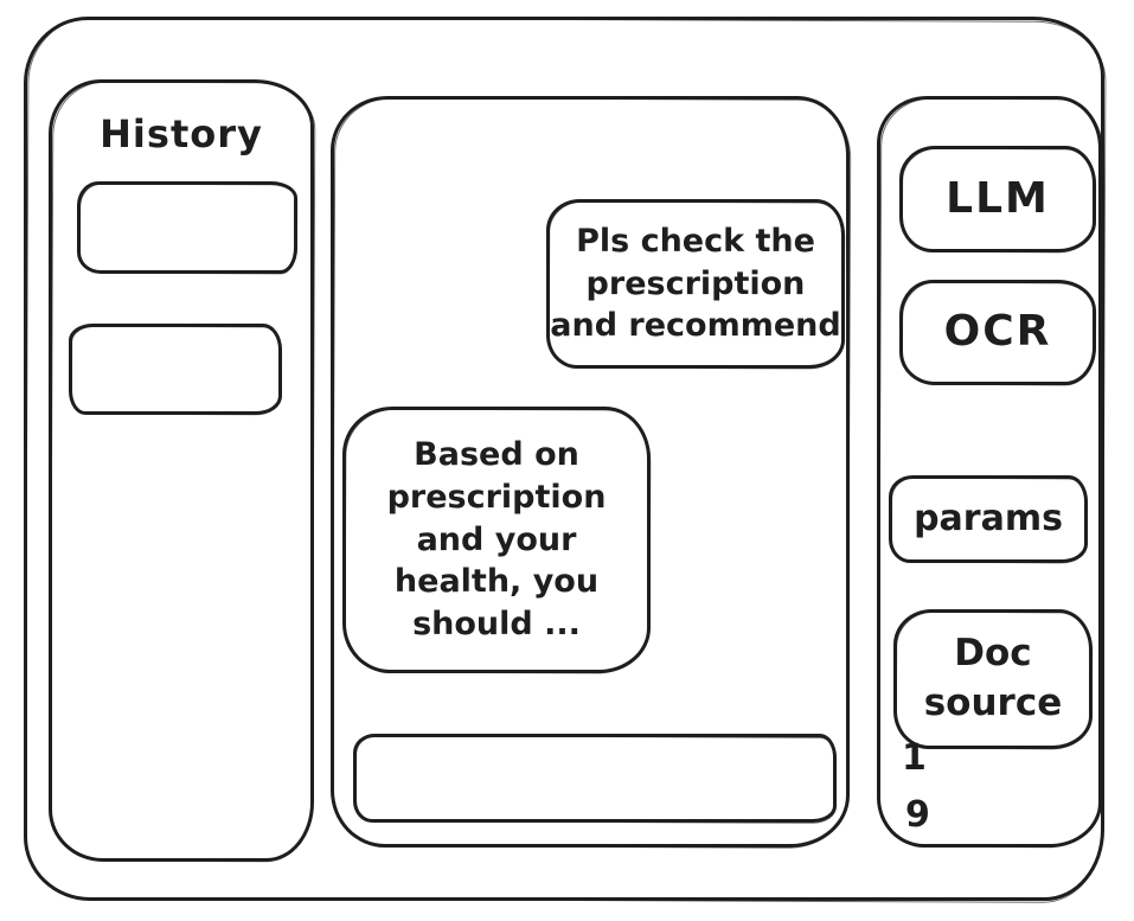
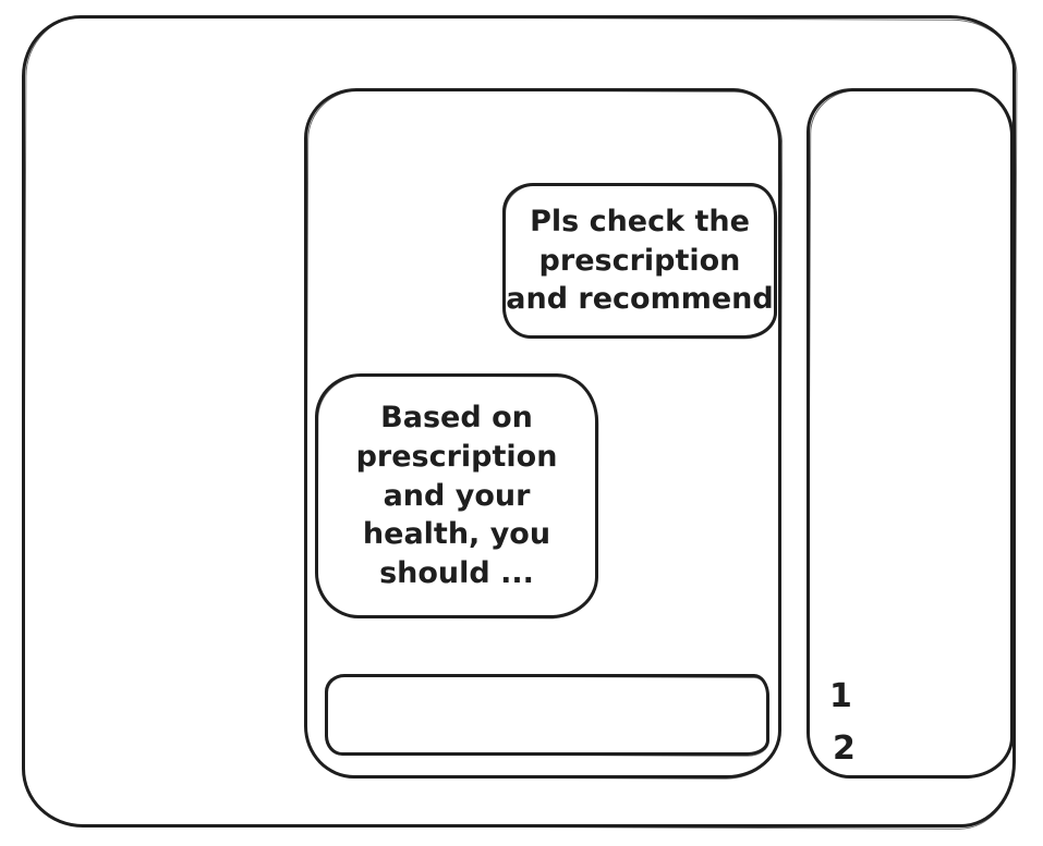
- History
  Pls check the
  prescription
  and recommend
  Based on
  prescription
  and your
  health, you
  should ...
- LLM
- OCR
- params
- Doc
- source
  1
- 9
+ 2
